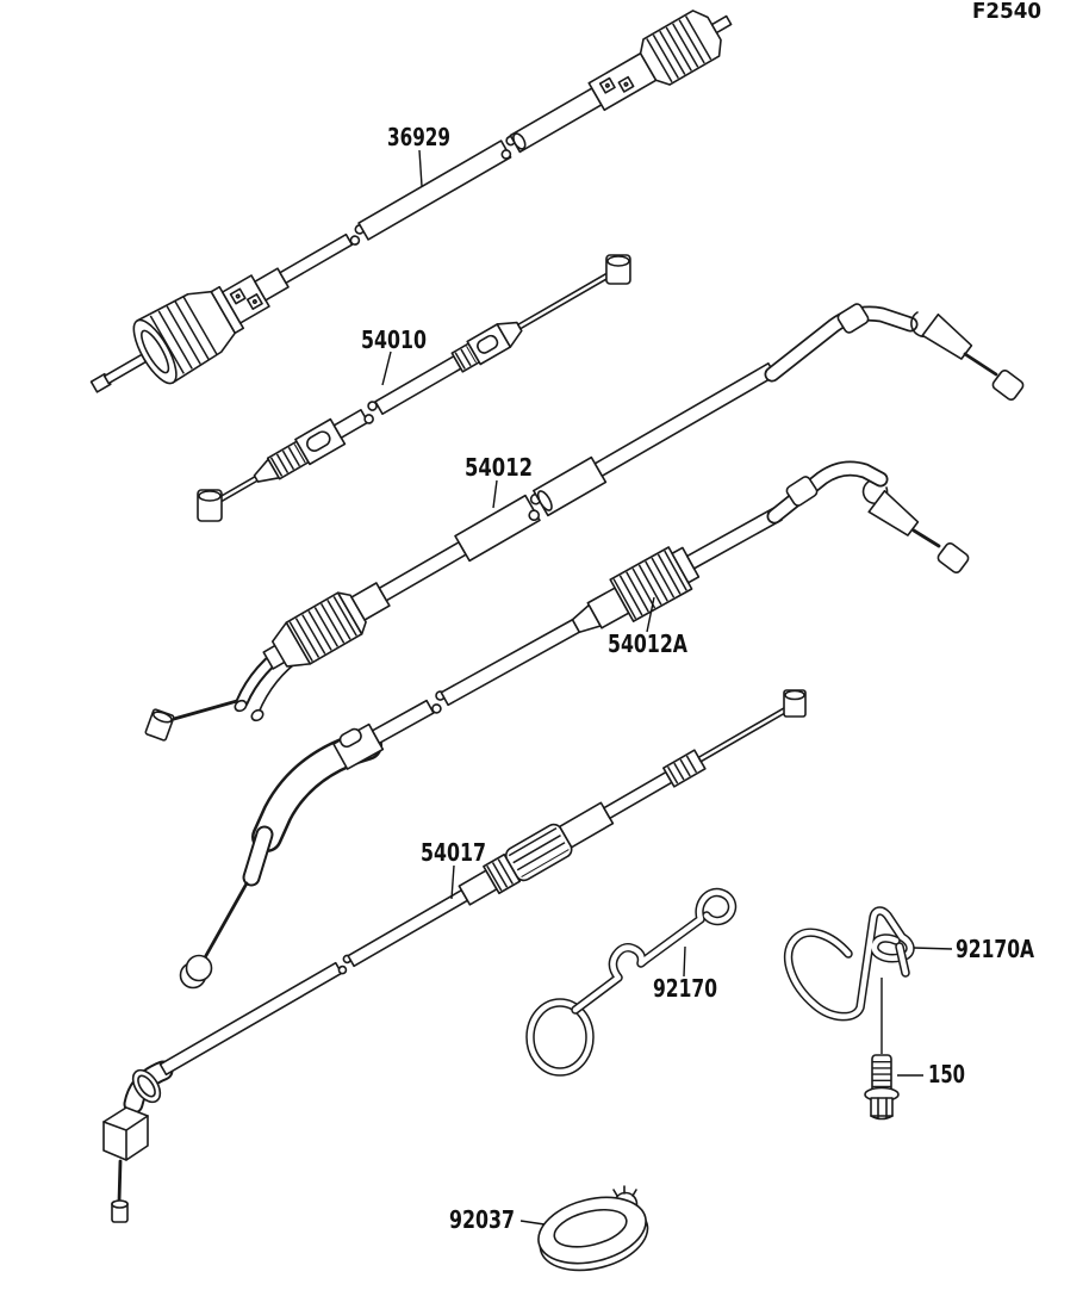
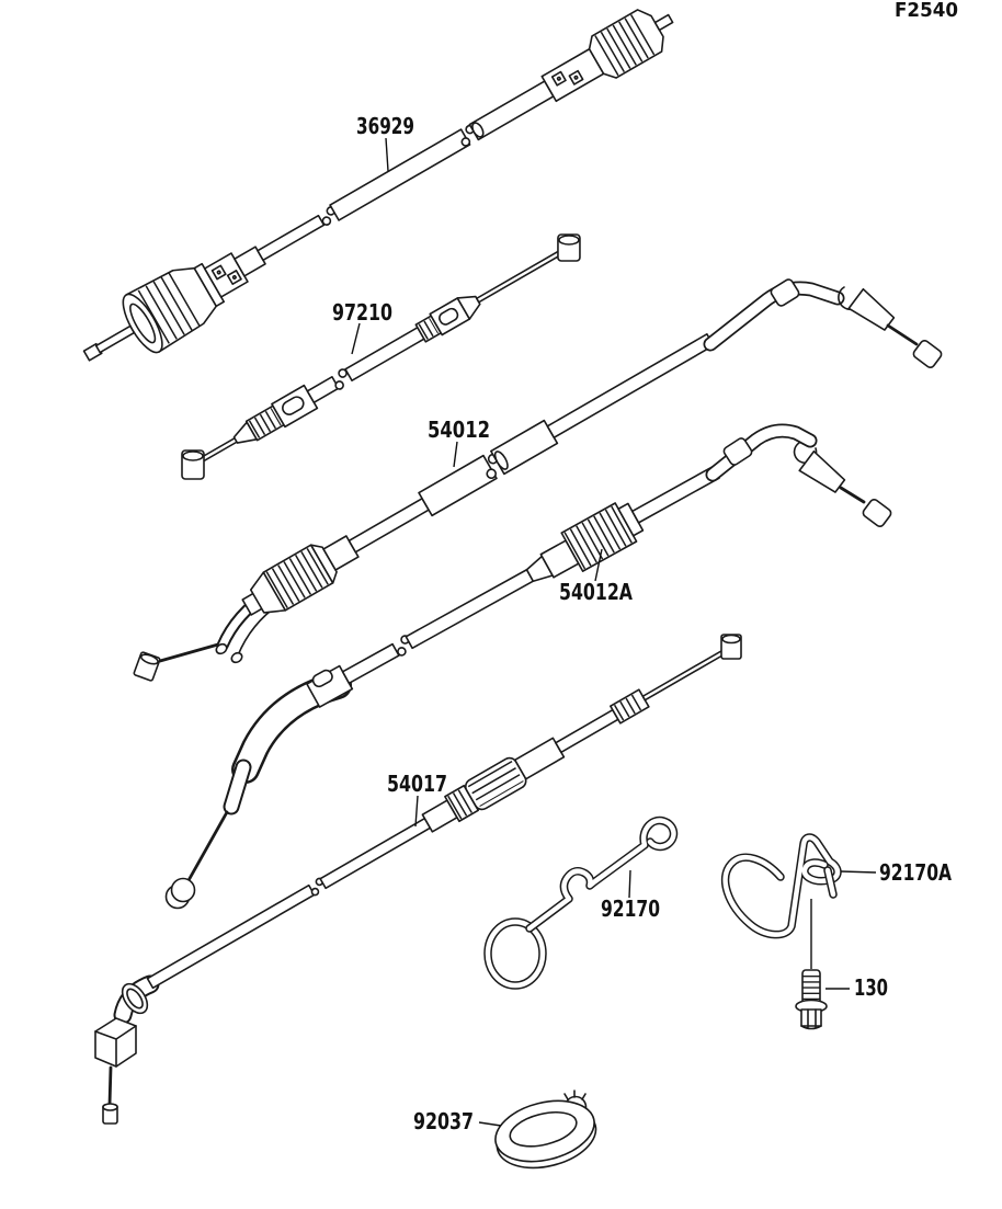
  F2540
  36929
- 54010
+ 97210
  54012
  54012A
  54017
  92170
  92170A
- 150
+ 130
  92037
